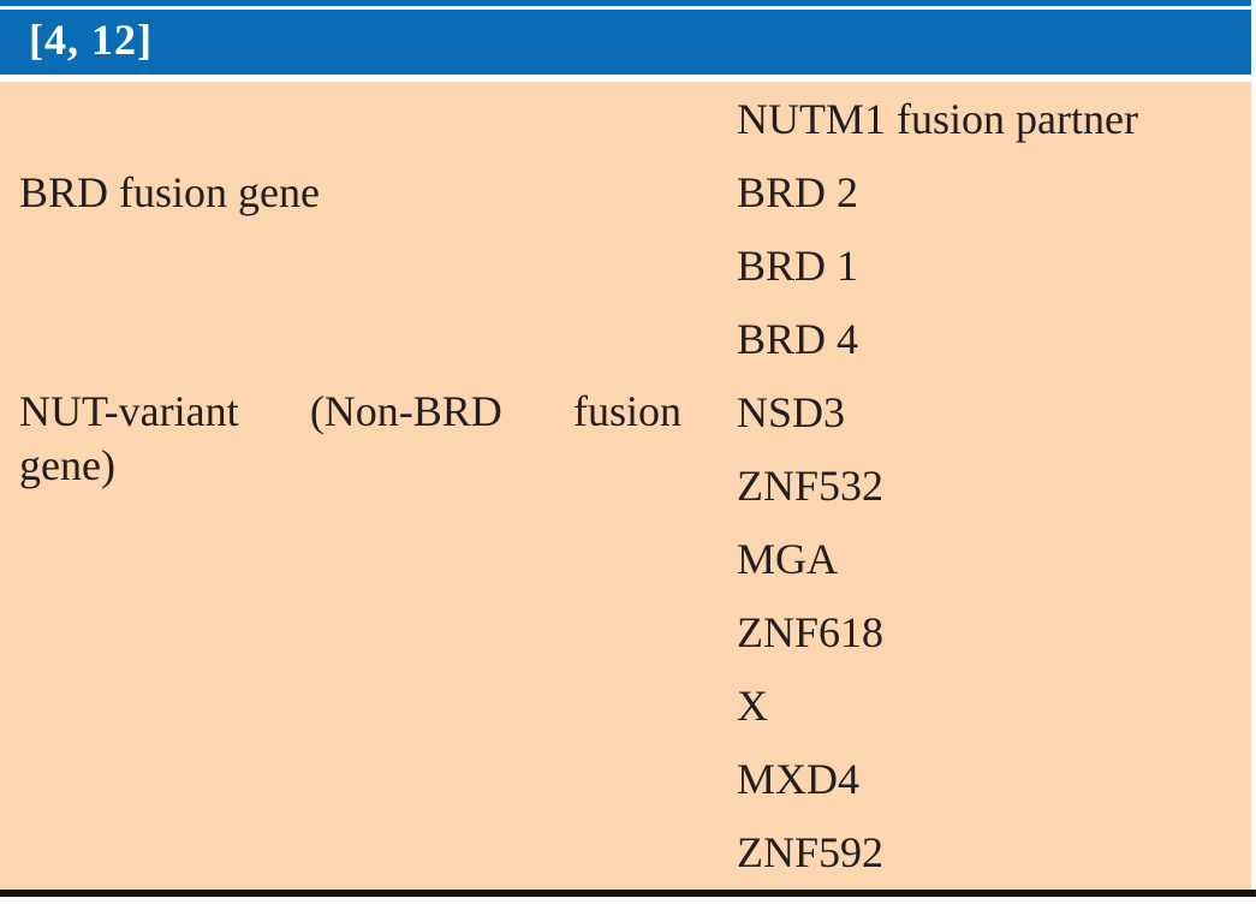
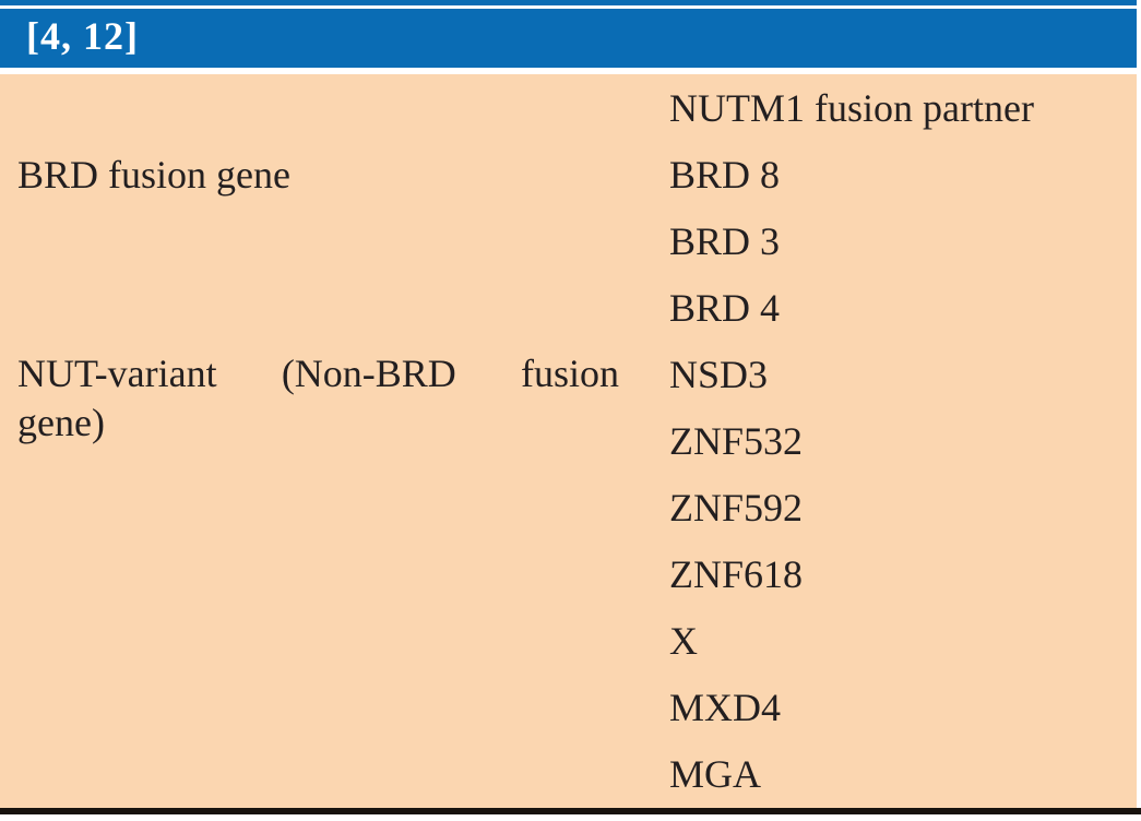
  [4, 12]
  BRD fusion gene
  NUT-variant
  (Non-BRD
  fusion
  gene)
  NUTM1 fusion partner
- BRD 2
+ BRD 8
- BRD 1
+ BRD 3
  BRD 4
  NSD3
  ZNF532
- MGA
+ ZNF592
  ZNF618
  X
  MXD4
- ZNF592
+ MGA
